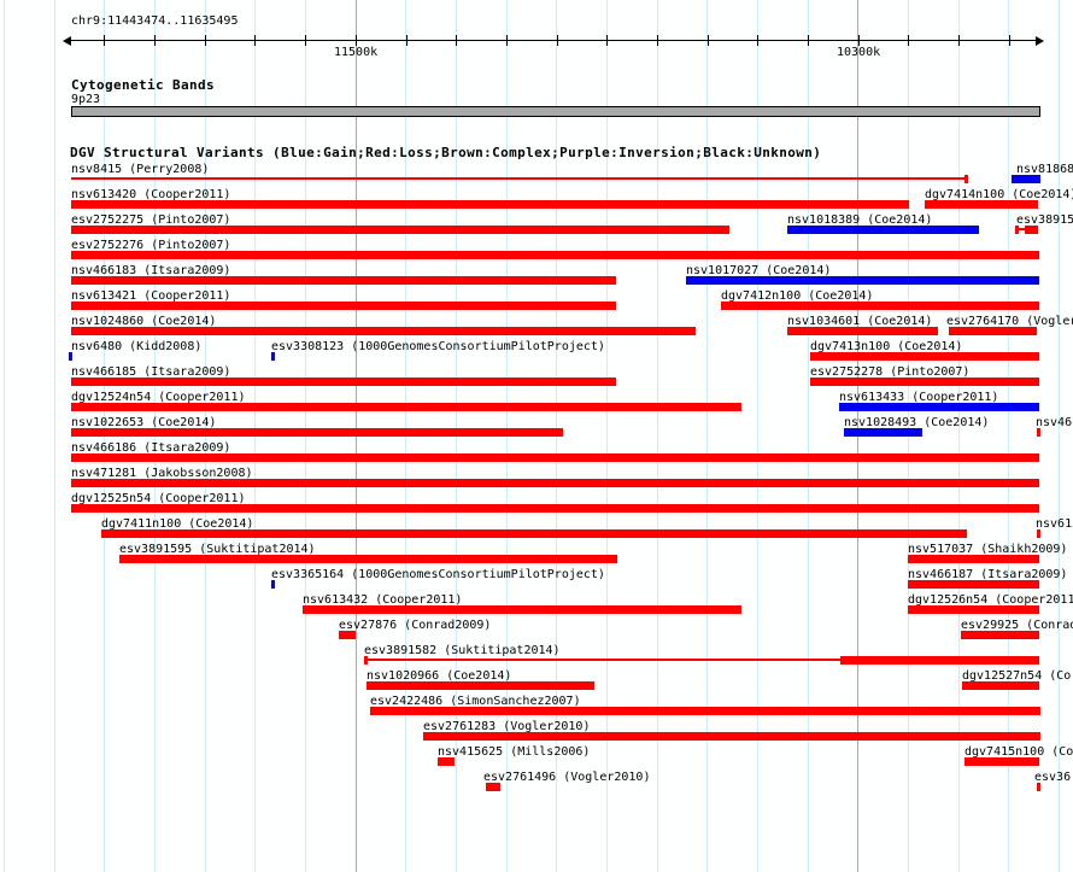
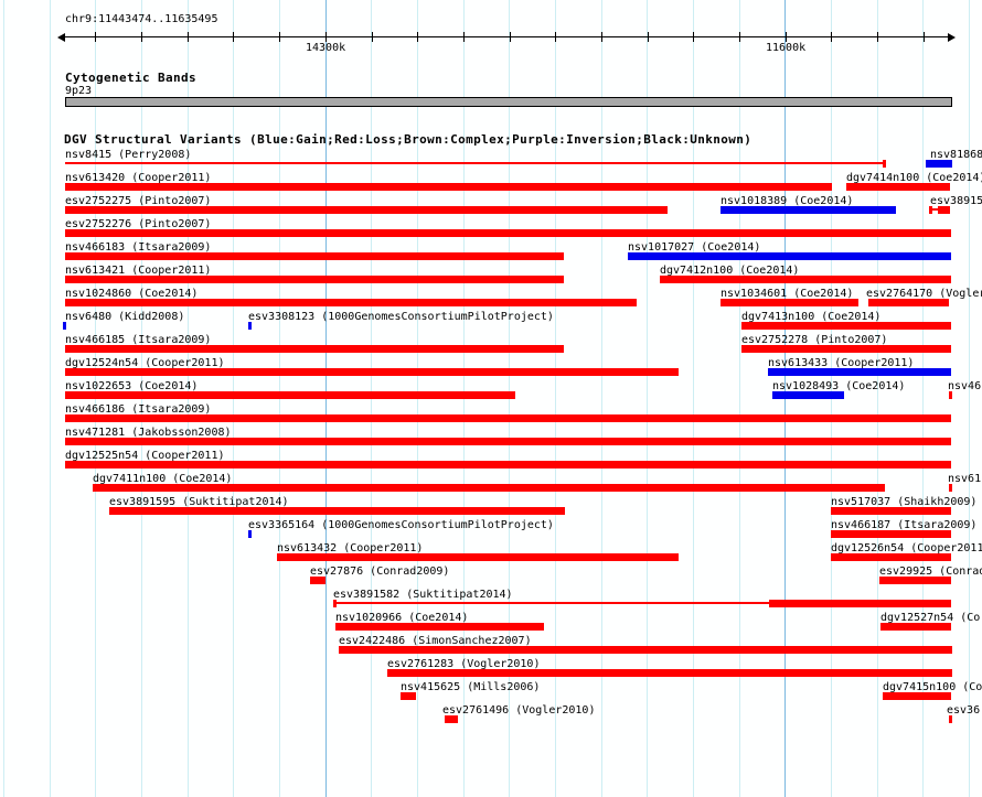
  chr9:11443474..11635495
- 11500k
+ 14300k
- 10300k
+ 11600k
  Cytogenetic Bands
  9p23
  DGV Structural Variants (Blue:Gain;Red:Loss;Brown:Complex;Purple:Inversion;Black:Unknown)
  nsv8415 (Perry2008)
  nsv81868
  nsv613420 (Cooper2011)
  dgv7414n100 (Coe2014
  esv2752275 (Pinto2007)
  nsv1018389 (Coe2014)
  esv38915
  esv2752276 (Pinto2007)
  nsv466183 (Itsara2009)
  nsv1017027 (Coe2014)
  nsv613421 (Cooper2011)
  dgv7412n100 (Coe2014)
  nsv1024860 (Coe2014)
  nsv1034601 (Coe2014)
  esv2764170 (Vogle
  nsv6480 (Kidd2008)
  esv3308123 (1000GenomesConsortiumPilotProject)
  dgv7413n100 (Coe2014)
  nsv466185 (Itsara2009)
  esv2752278 (Pinto2007)
  dgv12524n54 (Cooper2011)
  nsv613433 (Cooper2011)
  nsv1022653 (Coe2014)
  nsv1028493 (Coe2014)
  nsv46
  nsv466186 (Itsara2009)
  nsv471281 (Jakobsson2008)
  dgv12525n54 (Cooper2011)
  dgv7411n100 (Coe2014)
  nsv61
  esv3891595 (Suktitipat2014)
  nsv517037 (Shaikh2009)
  esv3365164 (1000GenomesConsortiumPilotProject)
  nsv466187 (Itsara2009)
  nsv613432 (Cooper2011)
  dgv12526n54 (Cooper2011
  esv27876 (Conrad2009)
  esv29925 (Conra
  esv3891582 (Suktitipat2014)
  nsv1020966 (Coe2014)
  dgv12527n54 (Co
  esv2422486 (SimonSanchez2007)
  esv2761283 (Vogler2010)
  nsv415625 (Mills2006)
  dgv7415n100 (Co
  esv2761496 (Vogler2010)
  esv36
